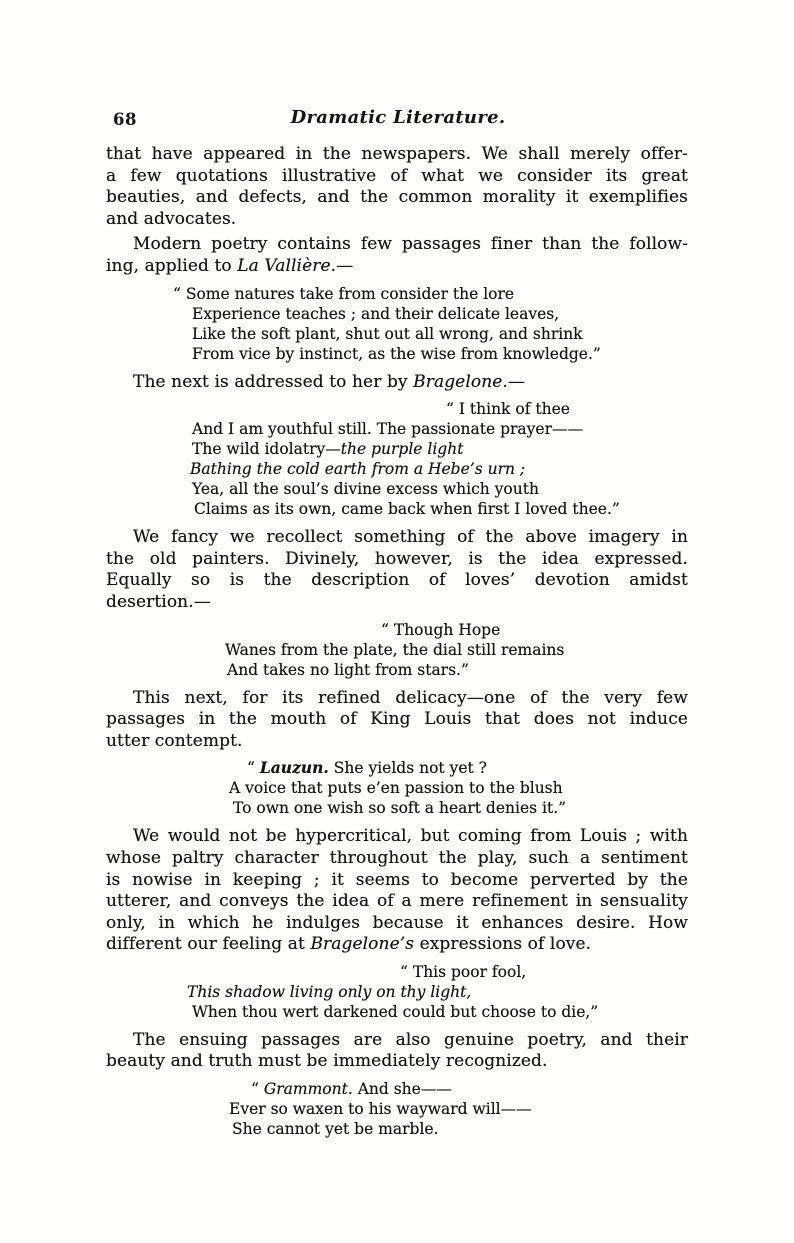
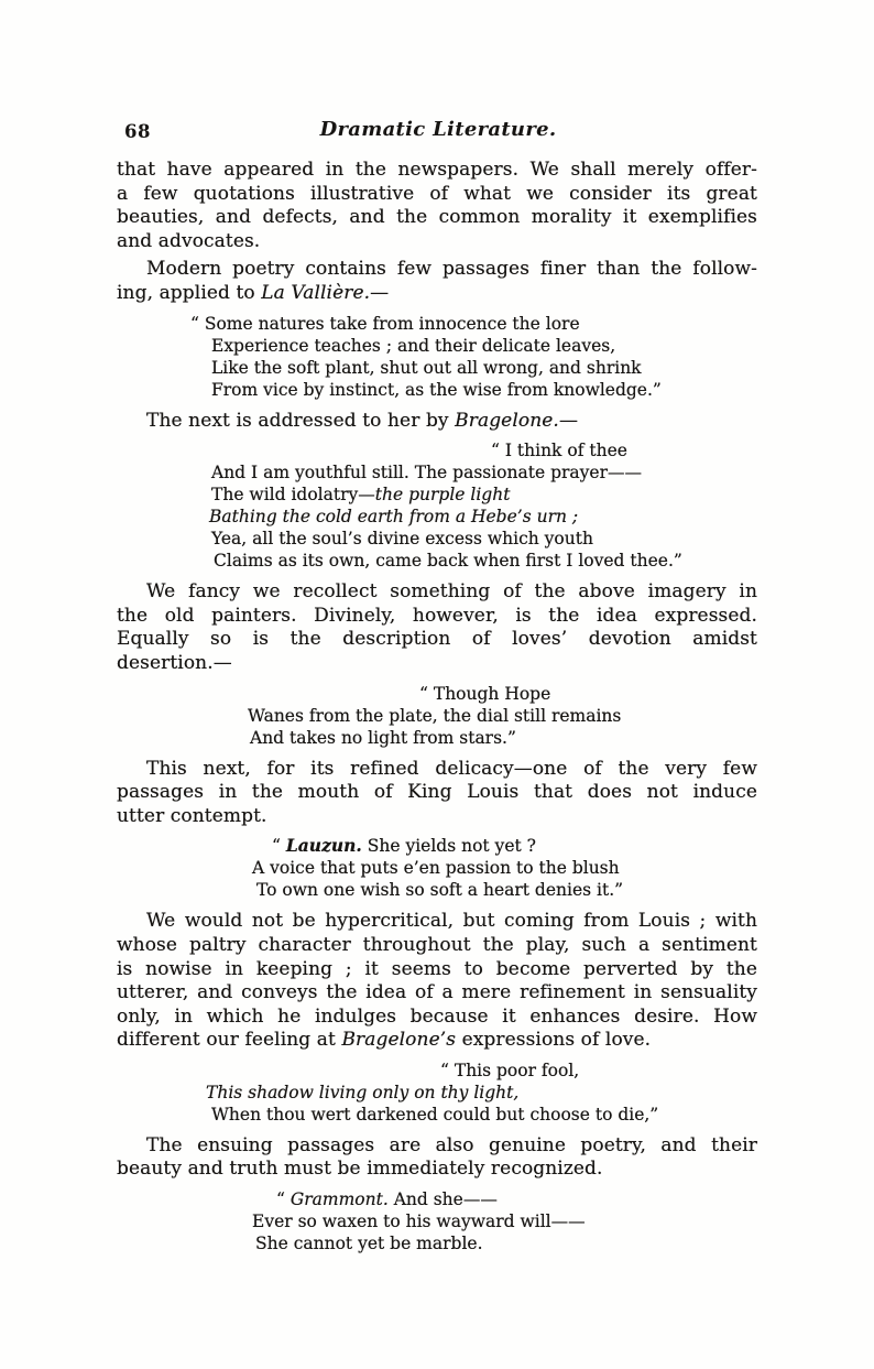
  68
  Dramatic Literature.
  that have appeared in the newspapers. We shall merely offer-
  a few quotations illustrative of what we consider its great
  beauties, and defects, and the common morality it exemplifies
  and advocates.
  Modern poetry contains few passages finer than the follow-
  ing, applied to La Vallière.—
- “ Some natures take from consider the lore
+ “ Some natures take from innocence the lore
  Experience teaches ; and their delicate leaves,
  Like the soft plant, shut out all wrong, and shrink
  From vice by instinct, as the wise from knowledge.”
  The next is addressed to her by Bragelone.—
  “ I think of thee
  And I am youthful still. The passionate prayer——
  The wild idolatry—the purple light
  Bathing the cold earth from a Hebe’s urn ;
  Yea, all the soul’s divine excess which youth
  Claims as its own, came back when first I loved thee.”
  We fancy we recollect something of the above imagery in
  the old painters. Divinely, however, is the idea expressed.
  Equally so is the description of loves’ devotion amidst
  desertion.—
  “ Though Hope
  Wanes from the plate, the dial still remains
  And takes no light from stars.”
  This next, for its refined delicacy—one of the very few
  passages in the mouth of King Louis that does not induce
  utter contempt.
  “ Lauzun. She yields not yet ?
  A voice that puts e’en passion to the blush
  To own one wish so soft a heart denies it.”
  We would not be hypercritical, but coming from Louis ; with
  whose paltry character throughout the play, such a sentiment
  is nowise in keeping ; it seems to become perverted by the
  utterer, and conveys the idea of a mere refinement in sensuality
  only, in which he indulges because it enhances desire. How
  different our feeling at Bragelone’s expressions of love.
  “ This poor fool,
  This shadow living only on thy light,
  When thou wert darkened could but choose to die,”
  The ensuing passages are also genuine poetry, and their
  beauty and truth must be immediately recognized.
  “ Grammont. And she——
  Ever so waxen to his wayward will——
  She cannot yet be marble.
